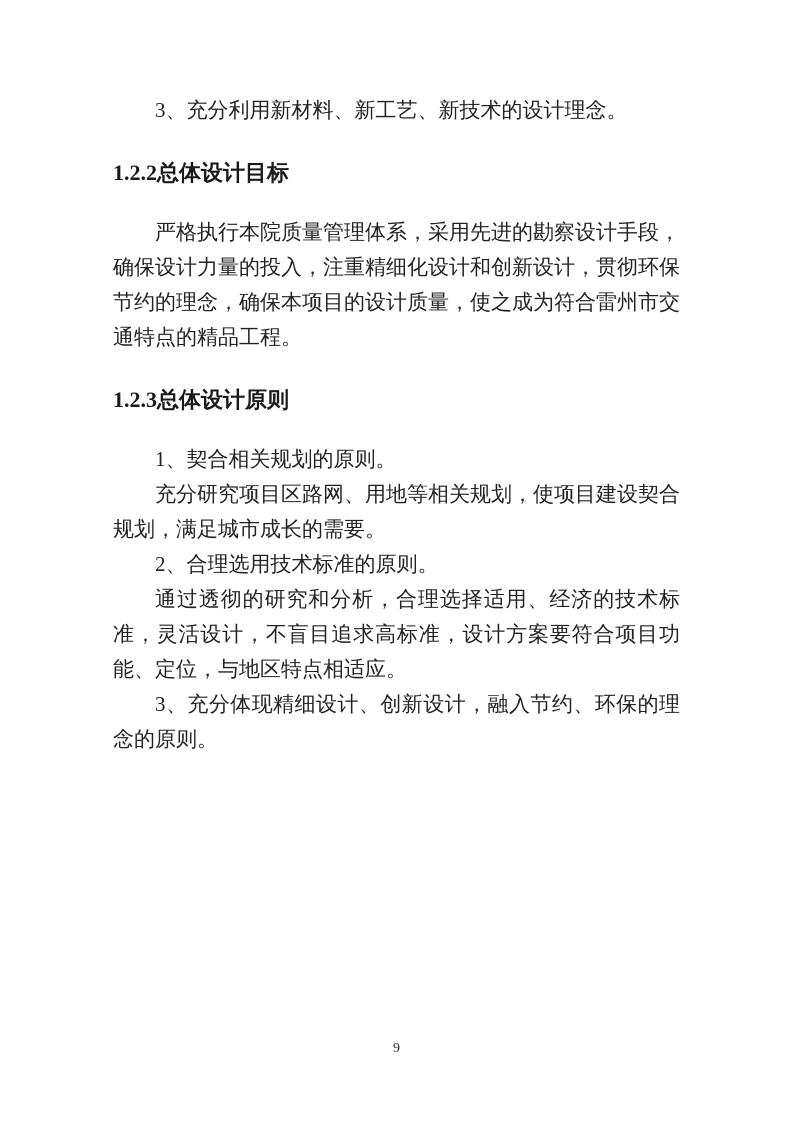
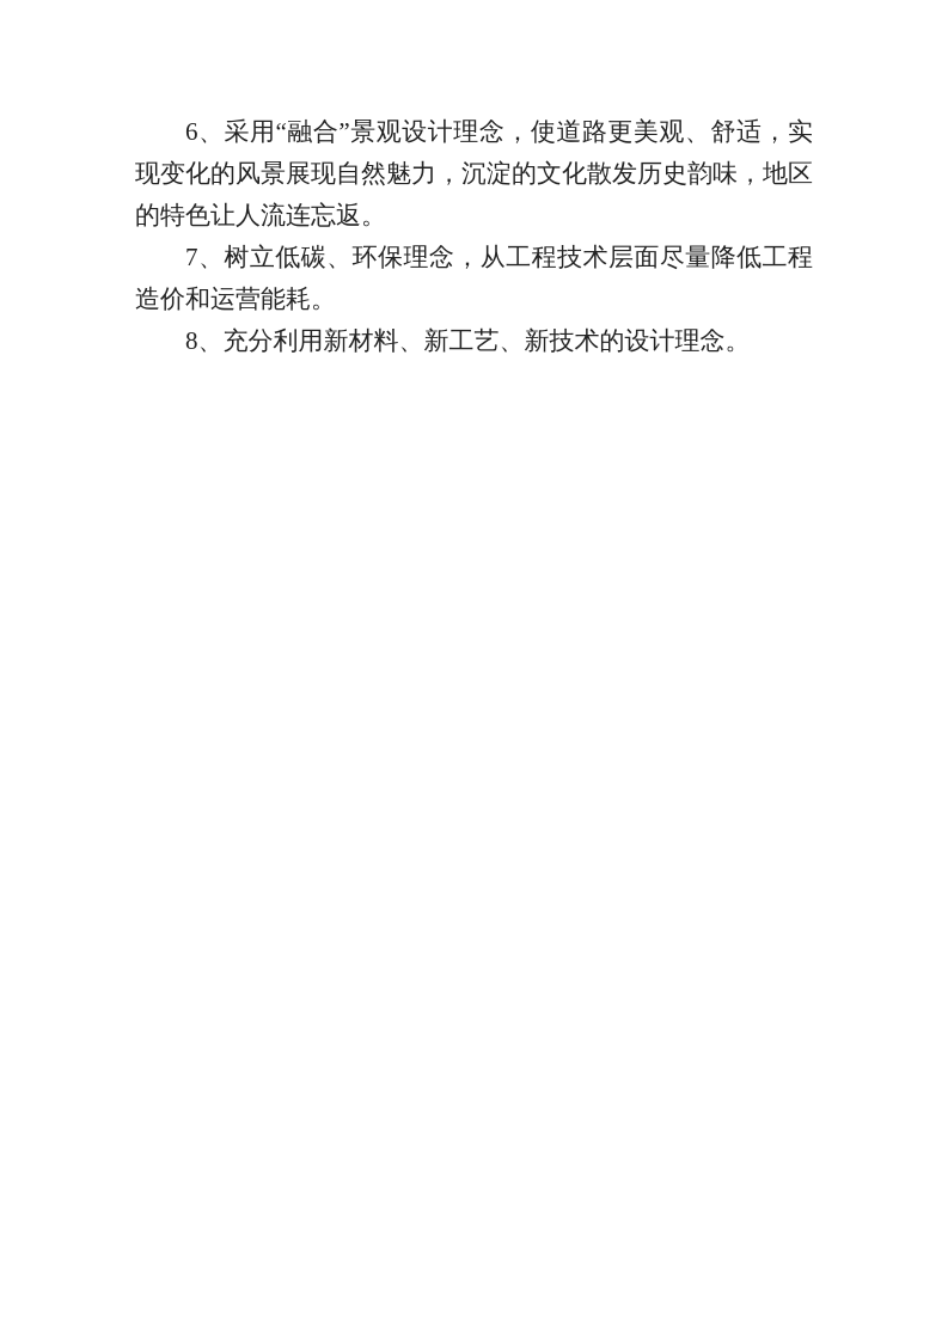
+ 6、采用“融合”景观设计理念，使道路更美观、舒适，实现变化的风景展现自然魅力，沉淀的文化散发历史韵味，地区的特色让人流连忘返。
+ 7、树立低碳、环保理念，从工程技术层面尽量降低工程造价和运营能耗。
- 3、充分利用新材料、新工艺、新技术的设计理念。
+ 8、充分利用新材料、新工艺、新技术的设计理念。
- 1.2.2总体设计目标
- 严格执行本院质量管理体系，采用先进的勘察设计手段，确保设计力量的投入，注重精细化设计和创新设计，贯彻环保节约的理念，确保本项目的设计质量，使之成为符合雷州市交通特点的精品工程。
- 1.2.3总体设计原则
- 1、契合相关规划的原则。
- 充分研究项目区路网、用地等相关规划，使项目建设契合规划，满足城市成长的需要。
- 2、合理选用技术标准的原则。
- 通过透彻的研究和分析，合理选择适用、经济的技术标准，灵活设计，不盲目追求高标准，设计方案要符合项目功能、定位，与地区特点相适应。
- 3、充分体现精细设计、创新设计，融入节约、环保的理念的原则。
- 9
